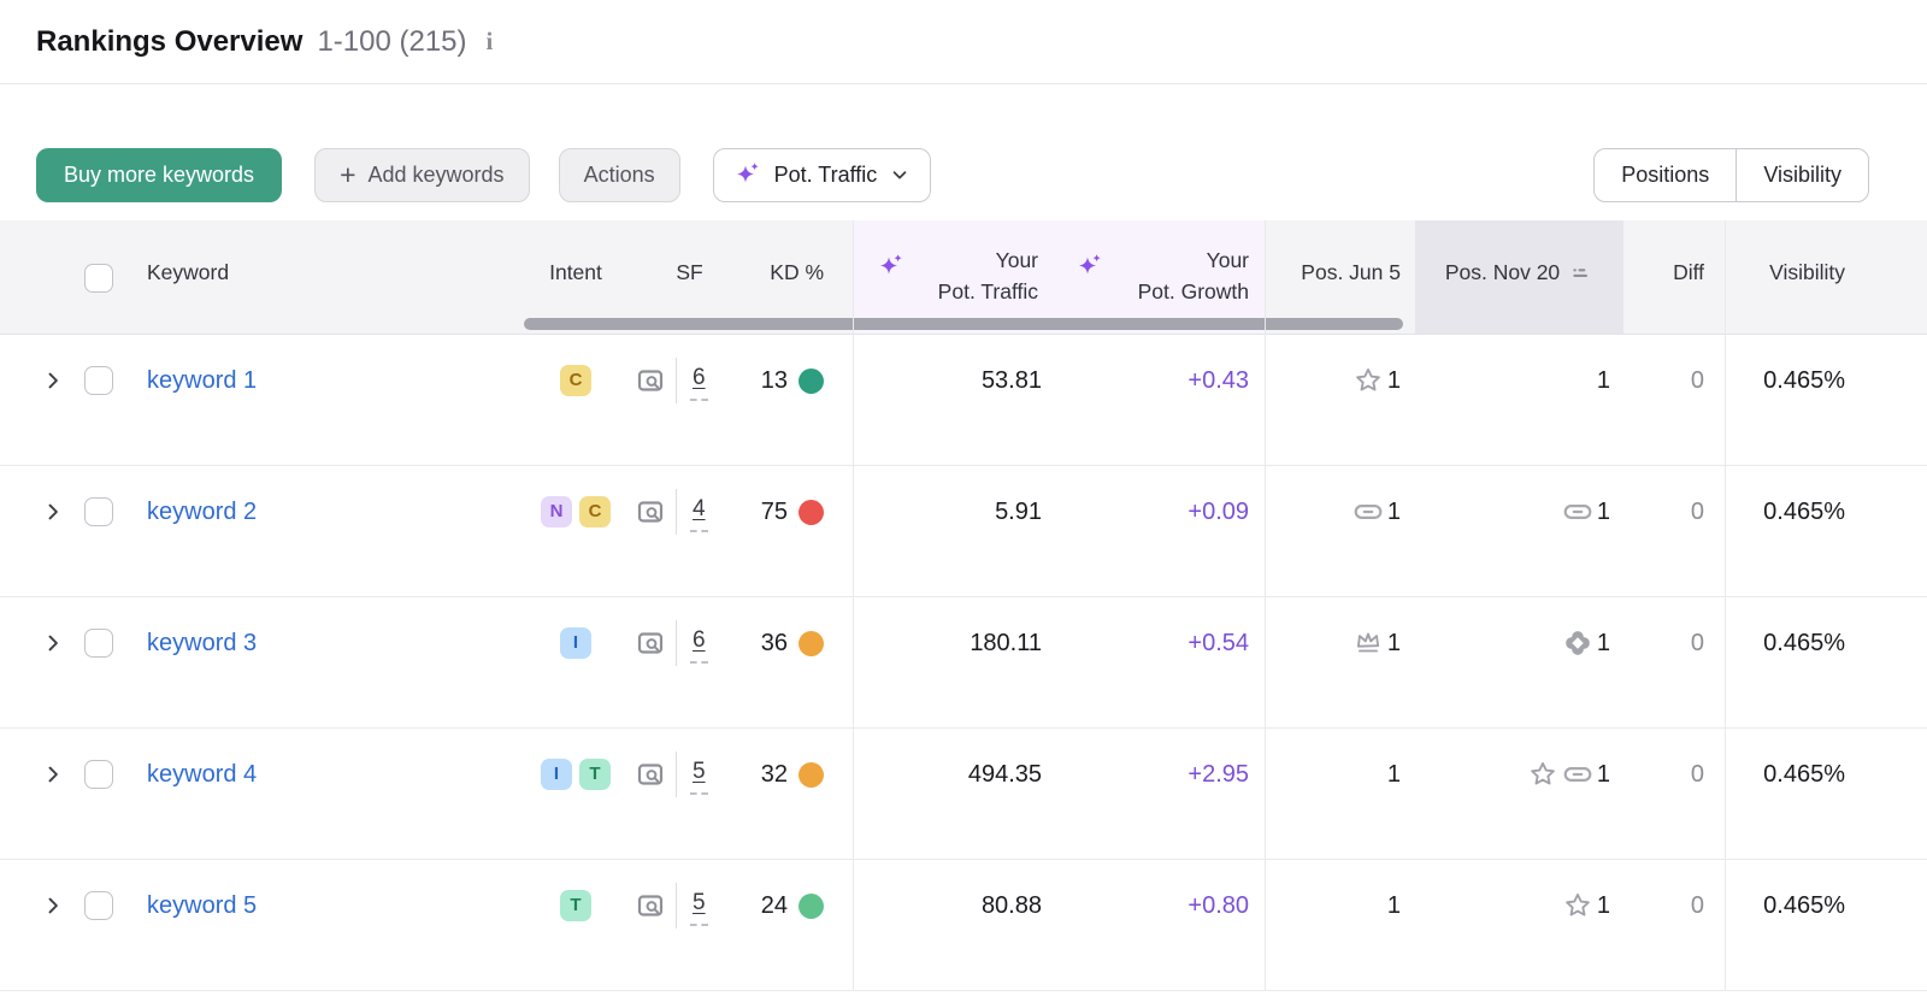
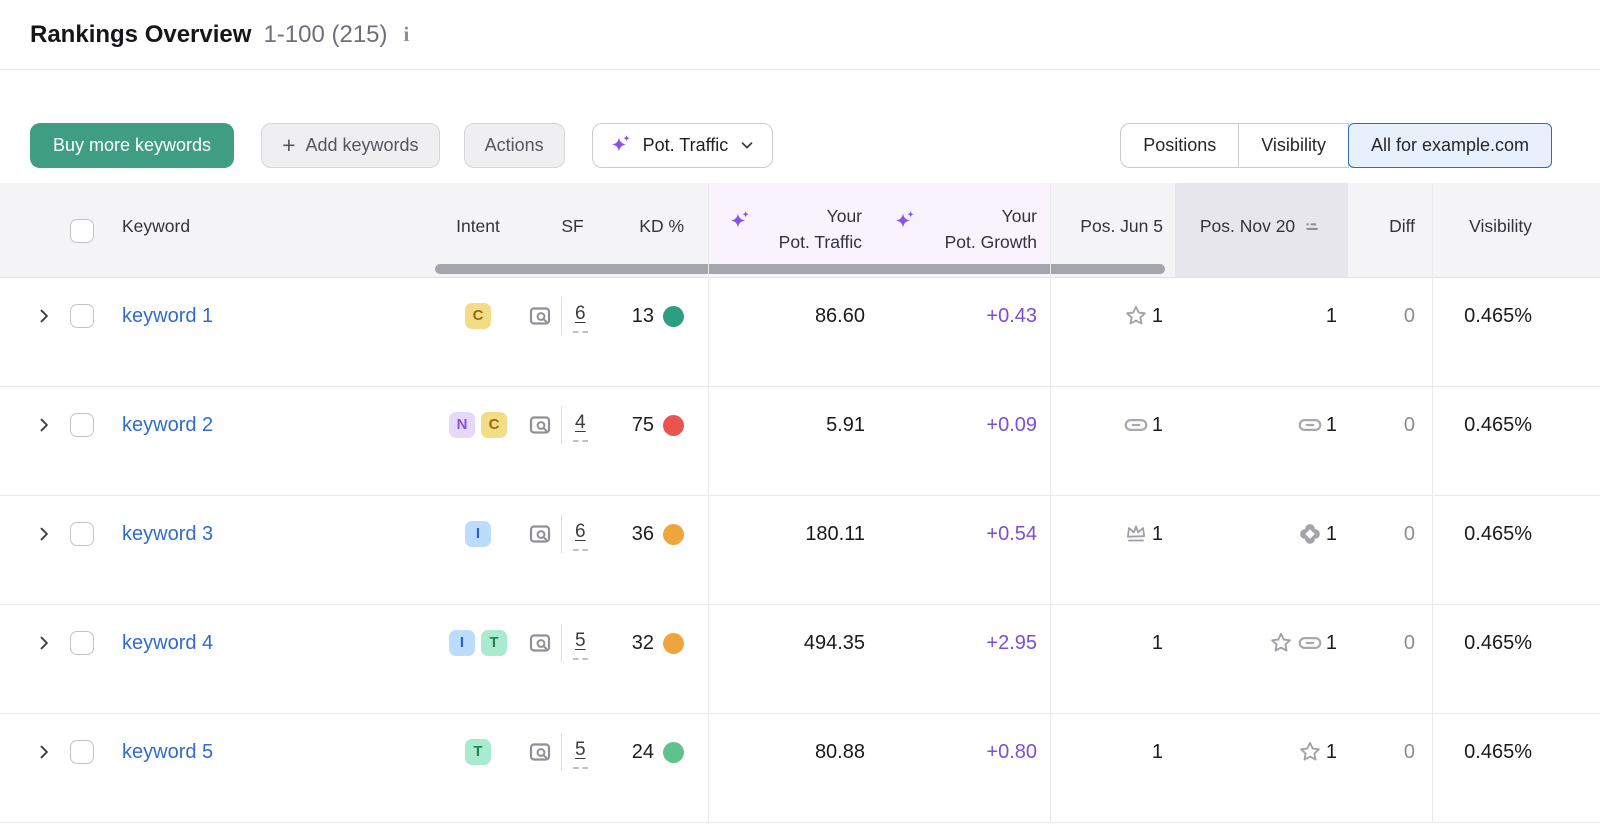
  Rankings Overview
  1-100 (215)
  i
  Buy more keywords
  +
  Add keywords
  Actions
  Pot. Traffic
  Positions
  Visibility
+ All for example.com
  Keyword
  Intent
  SF
  KD %
  Your
  Pot. Traffic
  Your
  Pot. Growth
  Pos. Jun 5
  Pos. Nov 20
  Diff
  Visibility
  keyword 1
  C
  6
  13
- 53.81
+ 86.60
  +0.43
  1
  1
  0
  0.465%
  keyword 2
  N
  C
  4
  75
  5.91
  +0.09
  1
  1
  0
  0.465%
  keyword 3
  I
  6
  36
  180.11
  +0.54
  1
  1
  0
  0.465%
  keyword 4
  I
  T
  5
  32
  494.35
  +2.95
  1
  1
  0
  0.465%
  keyword 5
  T
  5
  24
  80.88
  +0.80
  1
  1
  0
  0.465%
